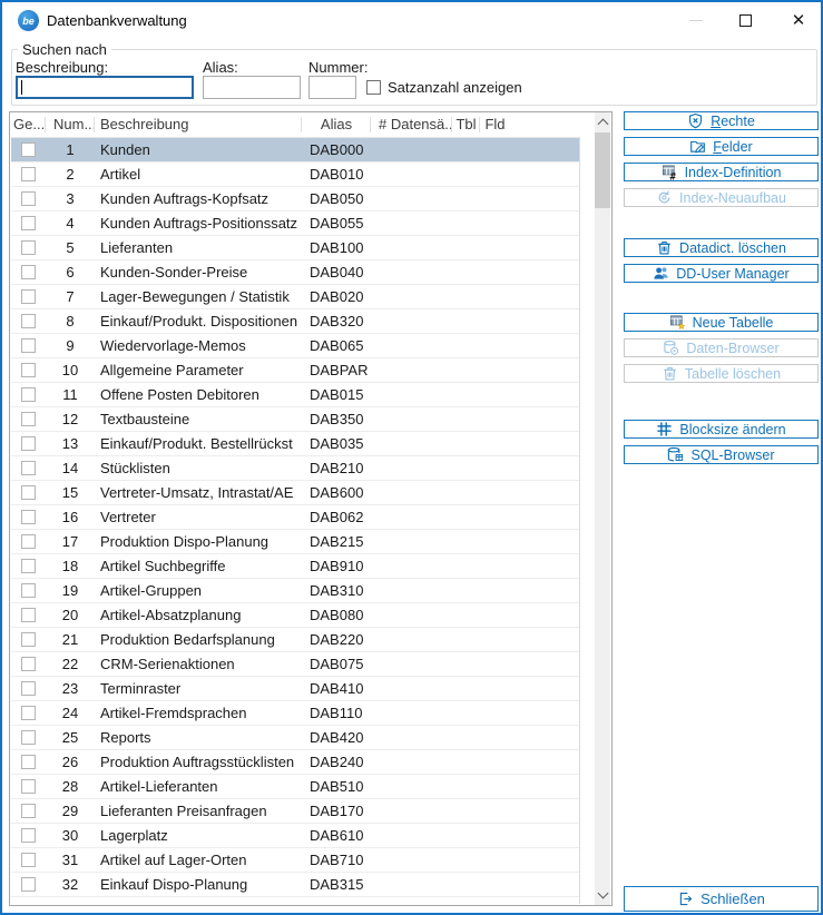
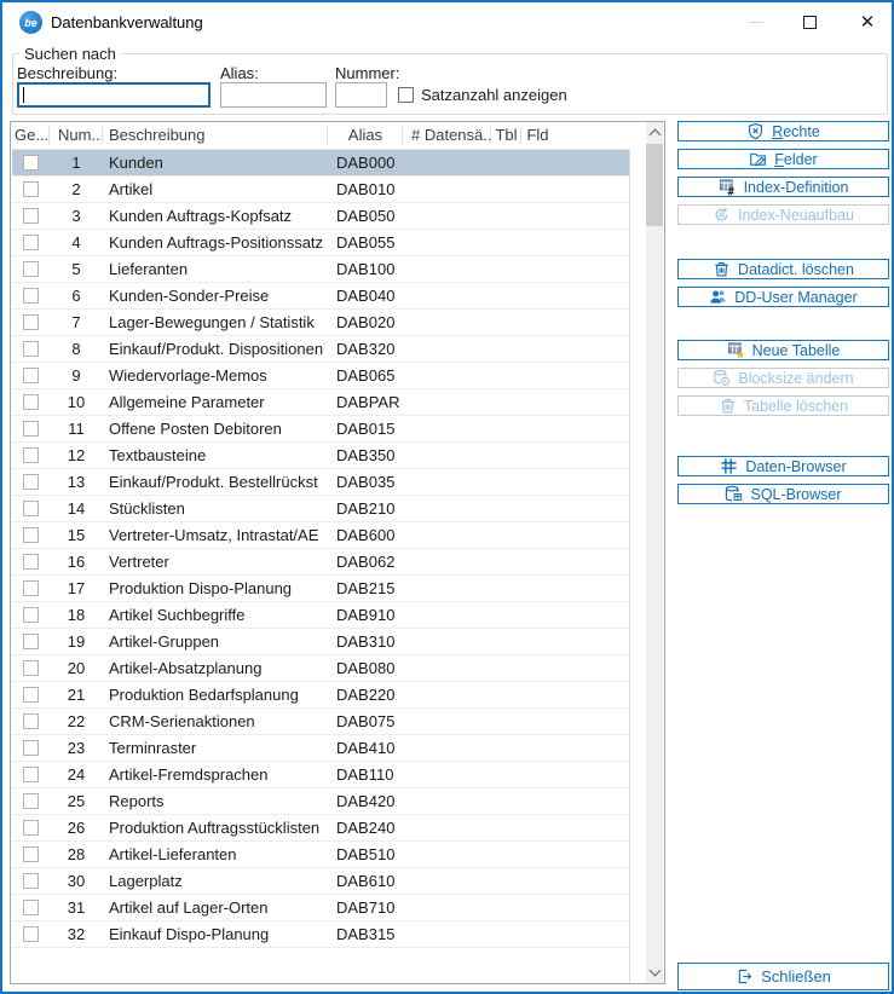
  be
  Datenbankverwaltung
  ✕
  Suchen nach
  Beschreibung:
  Alias:
  Nummer:
  Satzanzahl anzeigen
  Ge...
  Num...
  Beschreibung
  Alias
  # Datensä..
  Tbl
  Fld
  1
  Kunden
  DAB000
  2
  Artikel
  DAB010
  3
  Kunden Auftrags-Kopfsatz
  DAB050
  4
  Kunden Auftrags-Positionssatz
  DAB055
  5
  Lieferanten
  DAB100
  6
  Kunden-Sonder-Preise
  DAB040
  7
  Lager-Bewegungen / Statistik
  DAB020
  8
  Einkauf/Produkt. Dispositionen
  DAB320
  9
  Wiedervorlage-Memos
  DAB065
  10
  Allgemeine Parameter
  DABPAR
  11
  Offene Posten Debitoren
  DAB015
  12
  Textbausteine
  DAB350
  13
  Einkauf/Produkt. Bestellrückst
  DAB035
  14
  Stücklisten
  DAB210
  15
  Vertreter-Umsatz, Intrastat/AE
  DAB600
  16
  Vertreter
  DAB062
  17
  Produktion Dispo-Planung
  DAB215
  18
  Artikel Suchbegriffe
  DAB910
  19
  Artikel-Gruppen
  DAB310
  20
  Artikel-Absatzplanung
  DAB080
  21
  Produktion Bedarfsplanung
  DAB220
  22
  CRM-Serienaktionen
  DAB075
  23
  Terminraster
  DAB410
  24
  Artikel-Fremdsprachen
  DAB110
  25
  Reports
  DAB420
  26
  Produktion Auftragsstücklisten
  DAB240
  28
  Artikel-Lieferanten
  DAB510
- 29
- Lieferanten Preisanfragen
- DAB170
  30
  Lagerplatz
  DAB610
  31
  Artikel auf Lager-Orten
  DAB710
  32
  Einkauf Dispo-Planung
  DAB315
  Rechte
  Felder
  #
  Index-Definition
  Index-Neuaufbau
  Datadict. löschen
  DD-User Manager
  Neue Tabelle
- Daten-Browser
+ Blocksize ändern
  Tabelle löschen
- Blocksize ändern
+ Daten-Browser
  SQL-Browser
  Schließen
